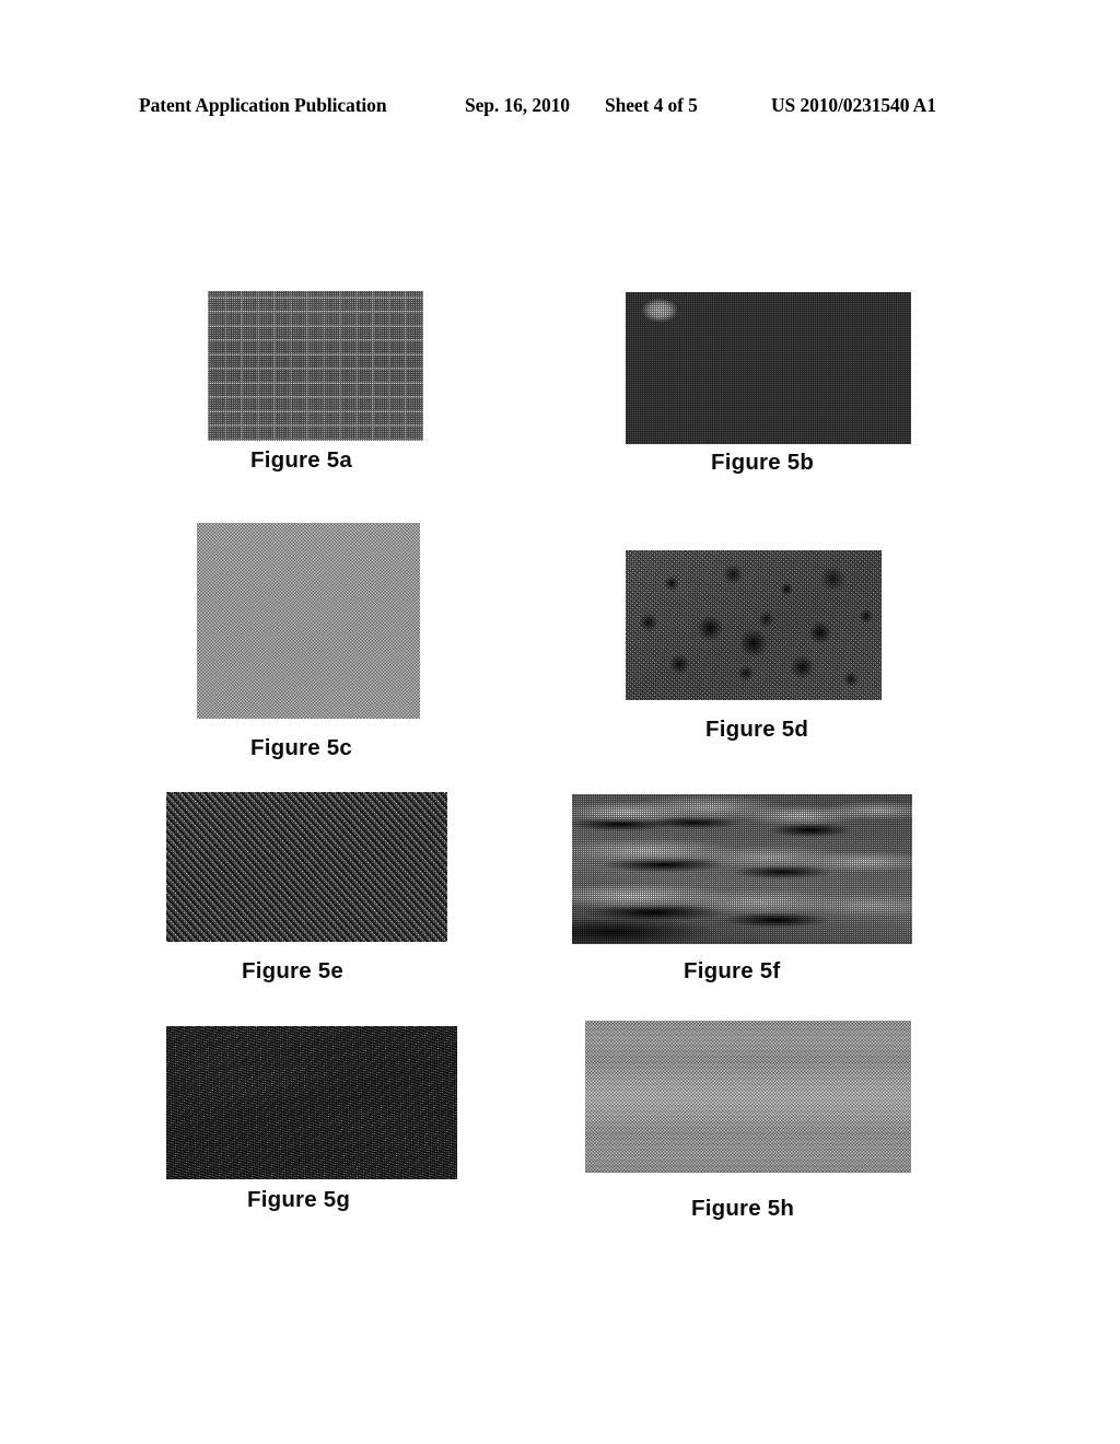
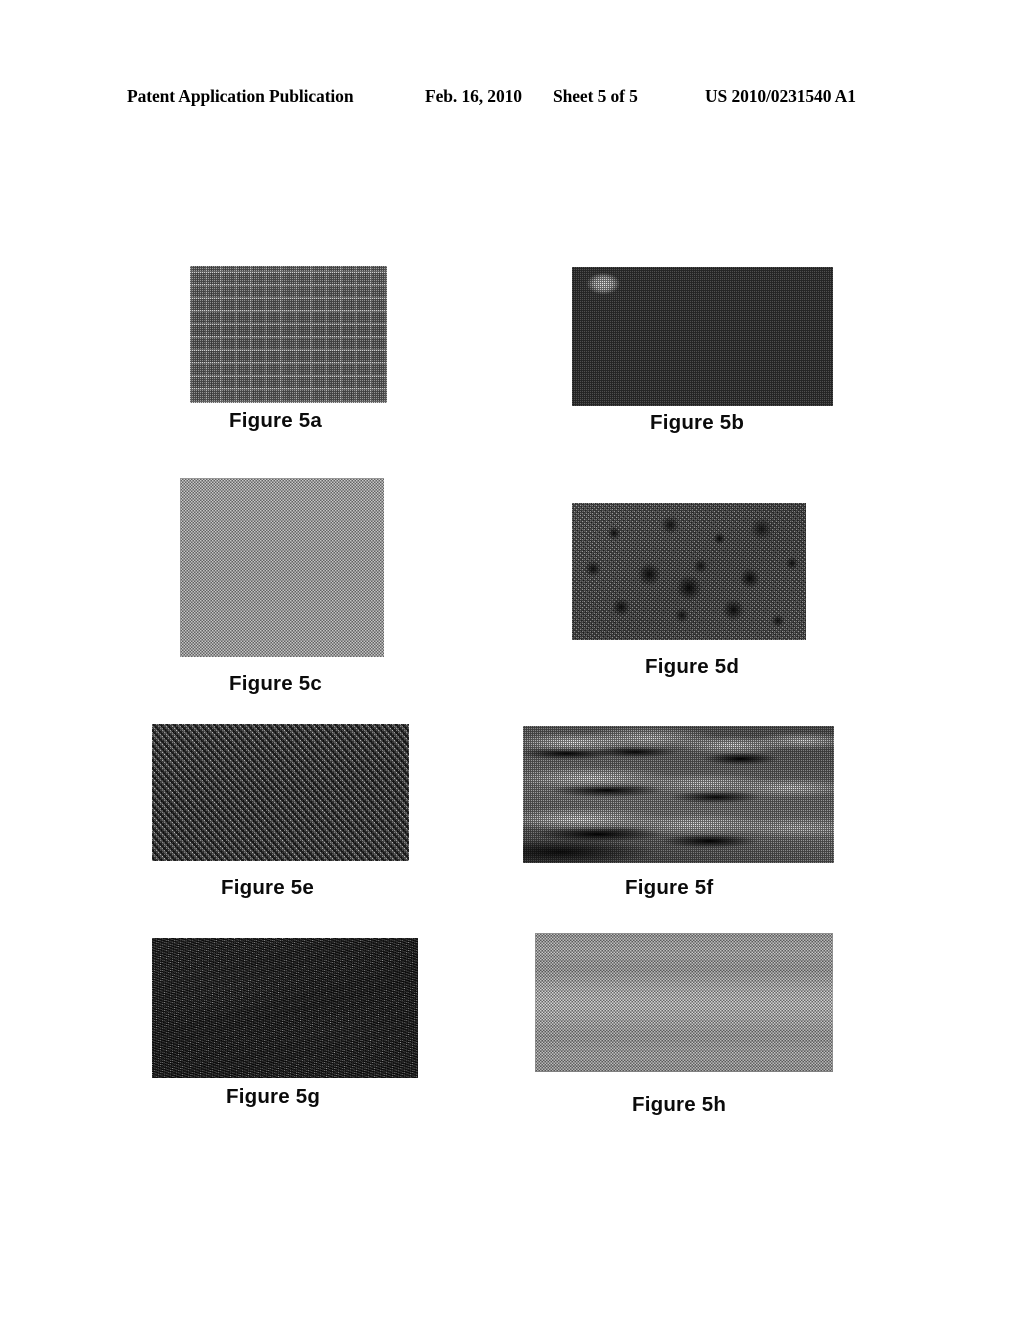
  Patent Application Publication
- Sep. 16, 2010
+ Feb. 16, 2010
- Sheet 4 of 5
+ Sheet 5 of 5
  US 2010/0231540 A1
  Figure 5a
  Figure 5b
  Figure 5c
  Figure 5d
  Figure 5e
  Figure 5f
  Figure 5g
  Figure 5h
